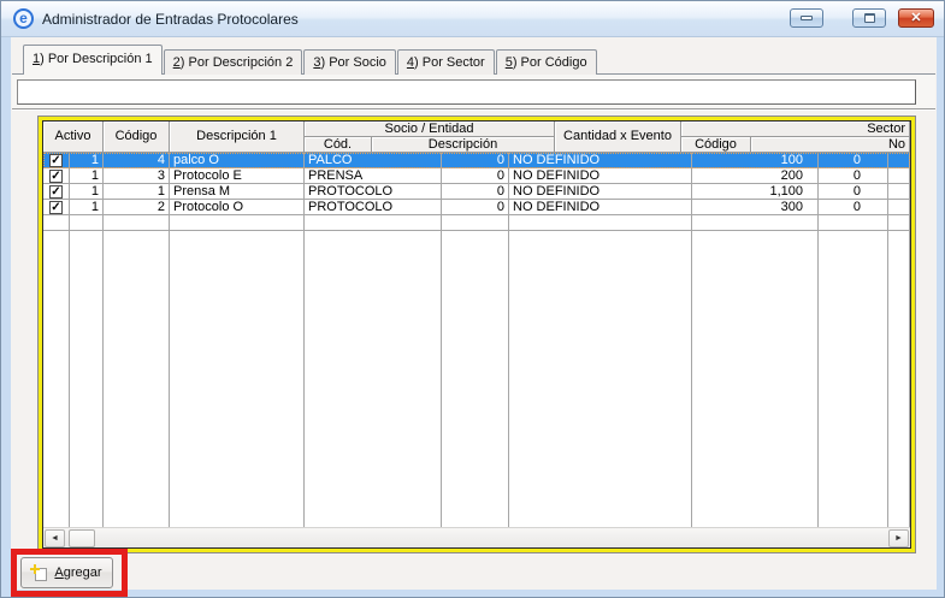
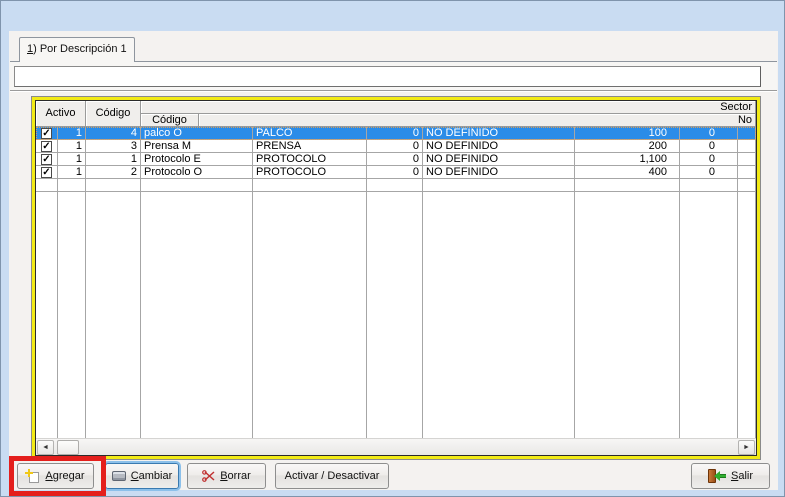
- e
- Administrador de Entradas Protocolares
- ✕
  1) Por Descripción 1
- 2) Por Descripción 2
- 3) Por Socio
- 4) Por Sector
- 5) Por Código
  Activo
  Código
- Descripción 1
- Socio / Entidad
- Cód.
- Descripción
- Cantidad x Evento
  Sector
  Código
  No
  ✓
  1
  4
  palco O
  PALCO
  0
  NO DEFINIDO
  100
  0
  ✓
  1
  3
- Protocolo E
+ Prensa M
  PRENSA
  0
  NO DEFINIDO
  200
  0
  ✓
  1
  1
- Prensa M
+ Protocolo E
  PROTOCOLO
  0
  NO DEFINIDO
  1,100
  0
  ✓
  1
  2
  Protocolo O
  PROTOCOLO
  0
  NO DEFINIDO
- 300
+ 400
  0
  Agregar
+ Cambiar
+ Borrar
+ Activar / Desactivar
+ Salir
